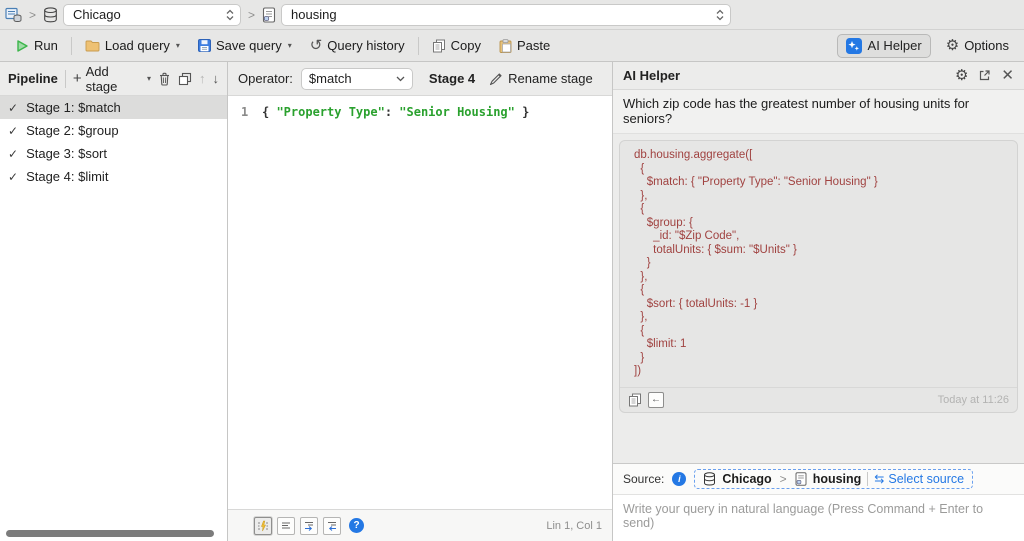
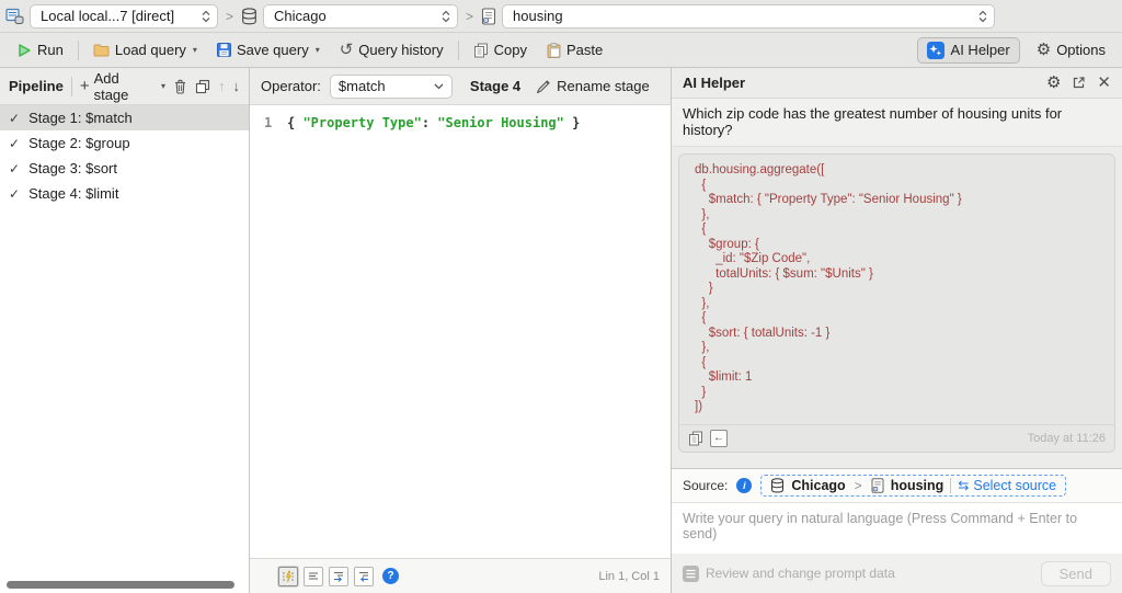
+ Local local...7 [direct]
  >
  Chicago
  >
  housing
  Run
  Load query
  ▾
  Save query
  ▾
  ↺
  Query history
  Copy
  Paste
  AI Helper
  ⚙
  Options
  Pipeline
  +
  Add stage
  ▾
  ↑
  ↓
  ✓
  Stage 1: $match
  ✓
  Stage 2: $group
  ✓
  Stage 3: $sort
  ✓
  Stage 4: $limit
  Operator:
  $match
  Stage 4
  Rename stage
  1
  { "Property Type": "Senior Housing" }
  ?
  Lin 1, Col 1
  AI Helper
  ⚙
  ✕
- Which zip code has the greatest number of housing units for seniors?
+ Which zip code has the greatest number of housing units for history?
  db.housing.aggregate([
  {
  $match: { "Property Type": "Senior Housing" }
  },
  {
  $group: {
  _id: "$Zip Code",
  totalUnits: { $sum: "$Units" }
  }
  },
  {
  $sort: { totalUnits: -1 }
  },
  {
  $limit: 1
  }
  ])
  ←
  Today at 11:26
  Source:
  i
  Chicago
  >
  housing
  ⇆
  Select source
+ Review and change prompt data
+ Send
